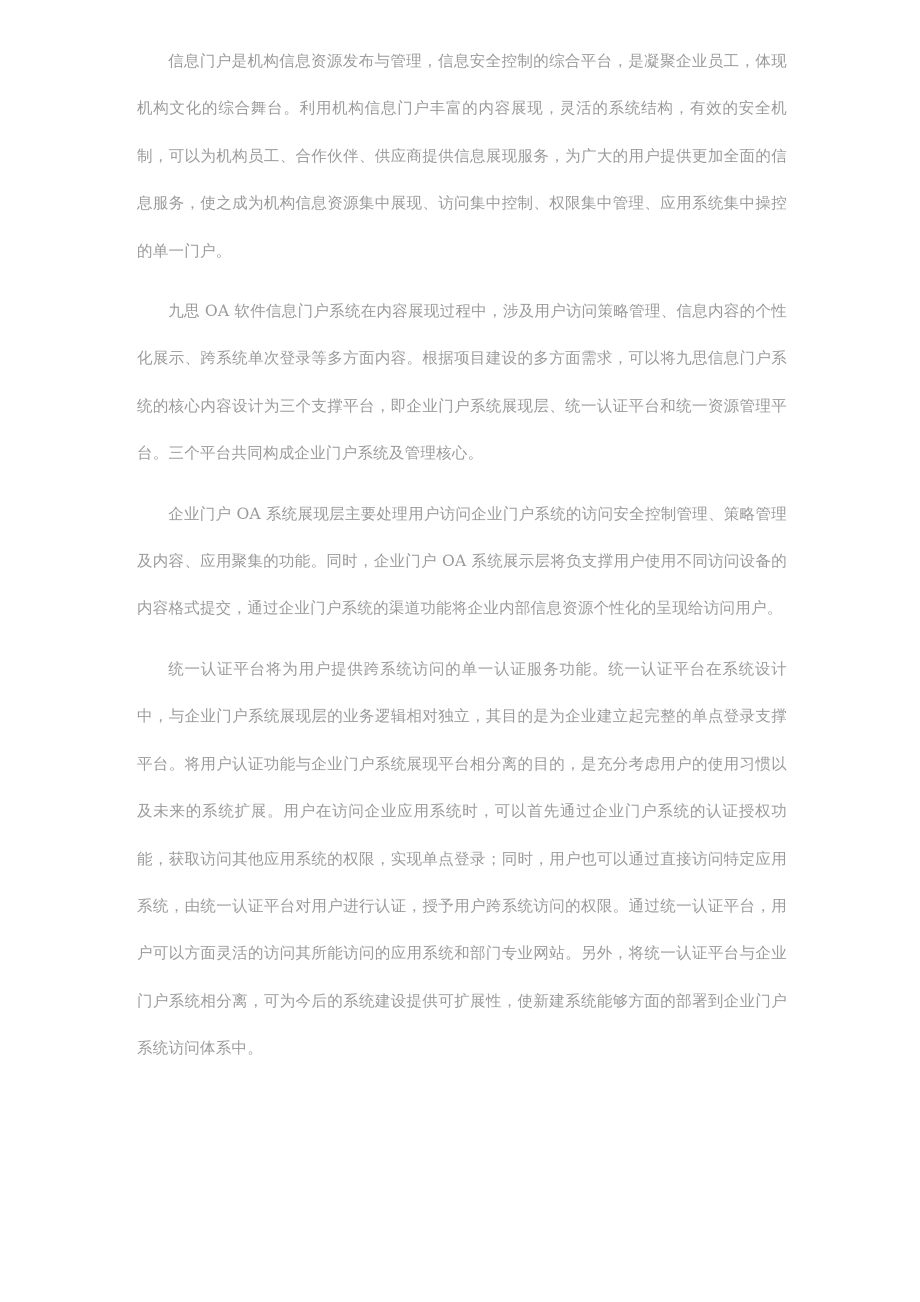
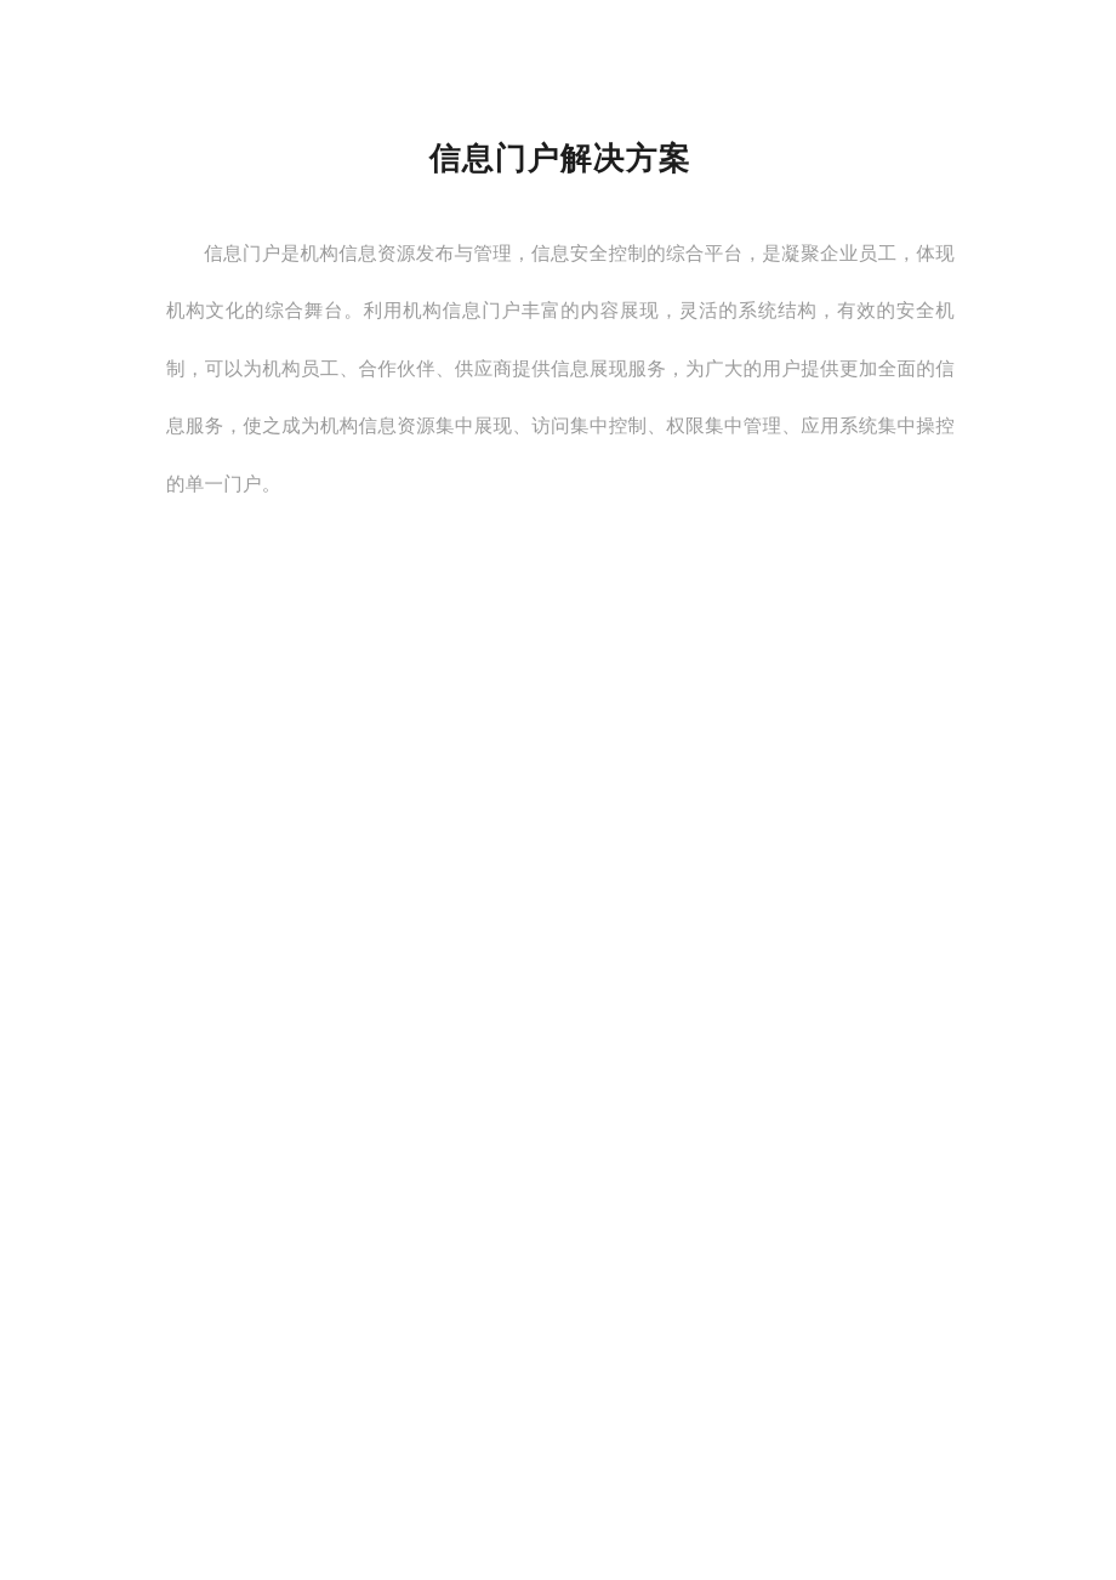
+ 信息门户解决方案
  信息门户是机构信息资源发布与管理，信息安全控制的综合平台，是凝聚企业员工，体现机构文化的综合舞台。利用机构信息门户丰富的内容展现，灵活的系统结构，有效的安全机制，可以为机构员工、合作伙伴、供应商提供信息展现服务，为广大的用户提供更加全面的信息服务，使之成为机构信息资源集中展现、访问集中控制、权限集中管理、应用系统集中操控的单一门户。
- 九思 OA 软件信息门户系统在内容展现过程中，涉及用户访问策略管理、信息内容的个性化展示、跨系统单次登录等多方面内容。根据项目建设的多方面需求，可以将九思信息门户系统的核心内容设计为三个支撑平台，即企业门户系统展现层、统一认证平台和统一资源管理平台。三个平台共同构成企业门户系统及管理核心。
- 企业门户 OA 系统展现层主要处理用户访问企业门户系统的访问安全控制管理、策略管理及内容、应用聚集的功能。同时，企业门户 OA 系统展示层将负支撑用户使用不同访问设备的内容格式提交，通过企业门户系统的渠道功能将企业内部信息资源个性化的呈现给访问用户。
- 统一认证平台将为用户提供跨系统访问的单一认证服务功能。统一认证平台在系统设计中，与企业门户系统展现层的业务逻辑相对独立，其目的是为企业建立起完整的单点登录支撑平台。将用户认证功能与企业门户系统展现平台相分离的目的，是充分考虑用户的使用习惯以及未来的系统扩展。用户在访问企业应用系统时，可以首先通过企业门户系统的认证授权功能，获取访问其他应用系统的权限，实现单点登录；同时，用户也可以通过直接访问特定应用系统，由统一认证平台对用户进行认证，授予用户跨系统访问的权限。通过统一认证平台，用户可以方面灵活的访问其所能访问的应用系统和部门专业网站。另外，将统一认证平台与企业门户系统相分离，可为今后的系统建设提供可扩展性，使新建系统能够方面的部署到企业门户系统访问体系中。
